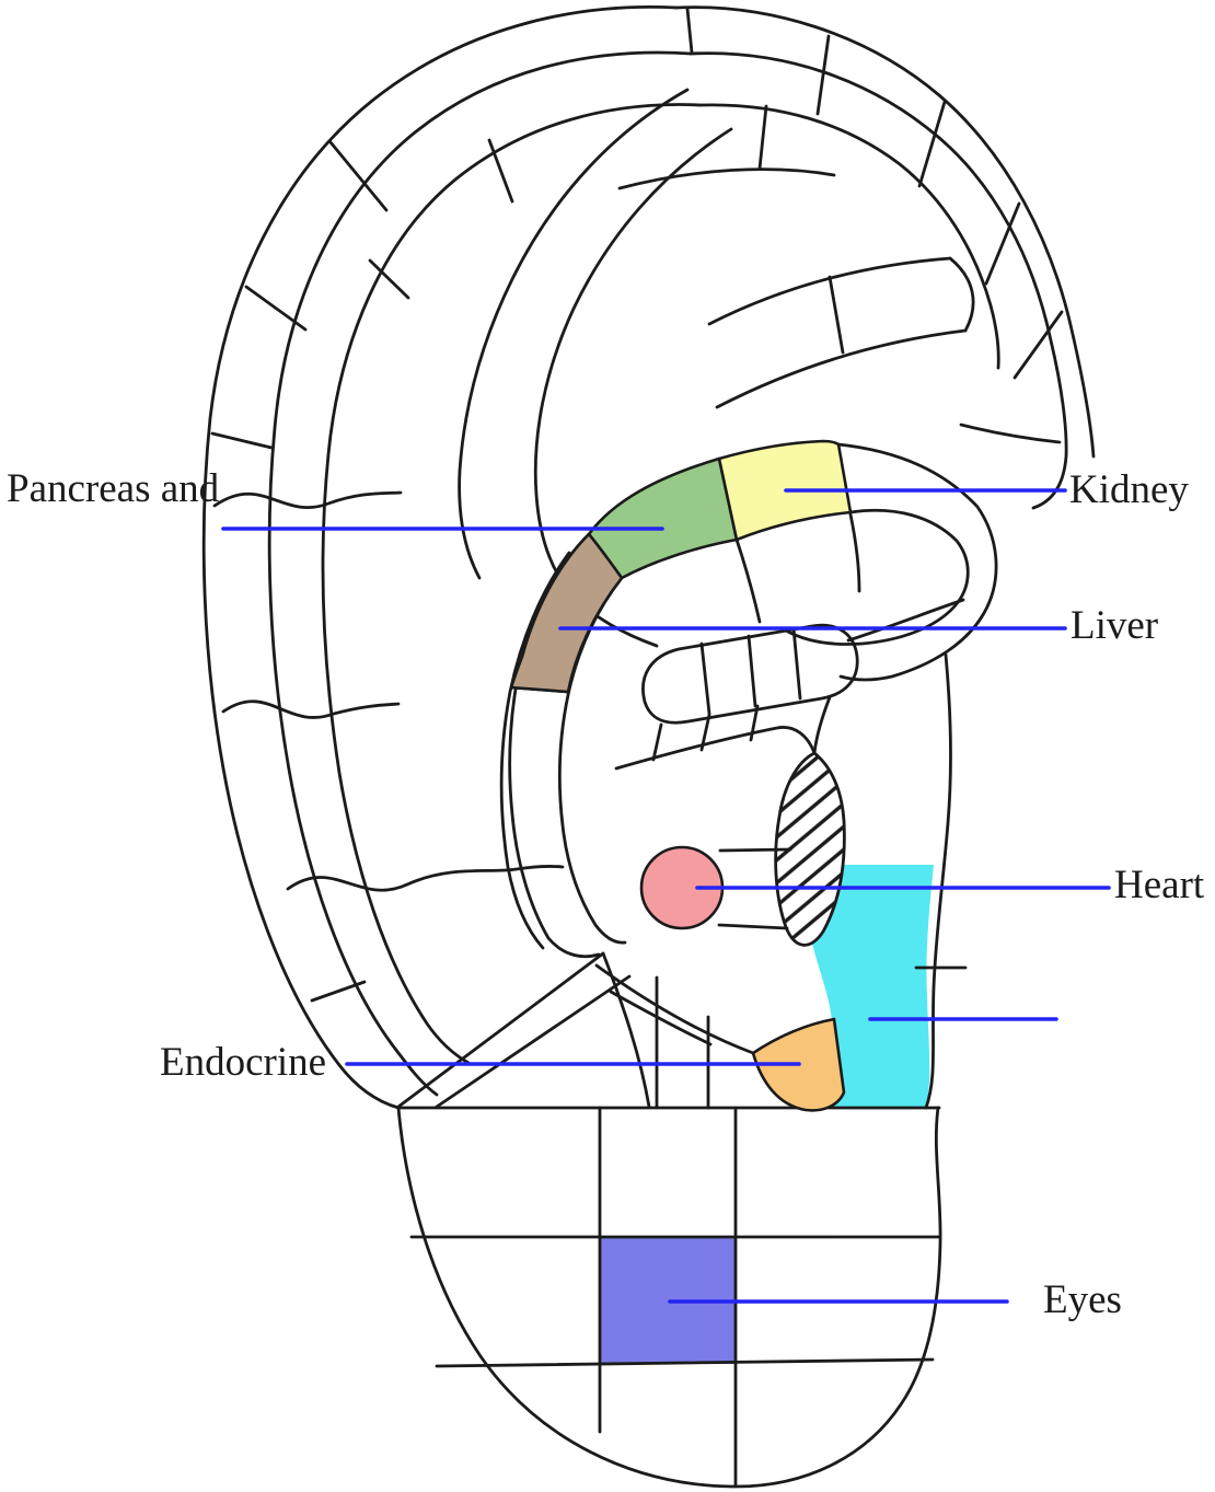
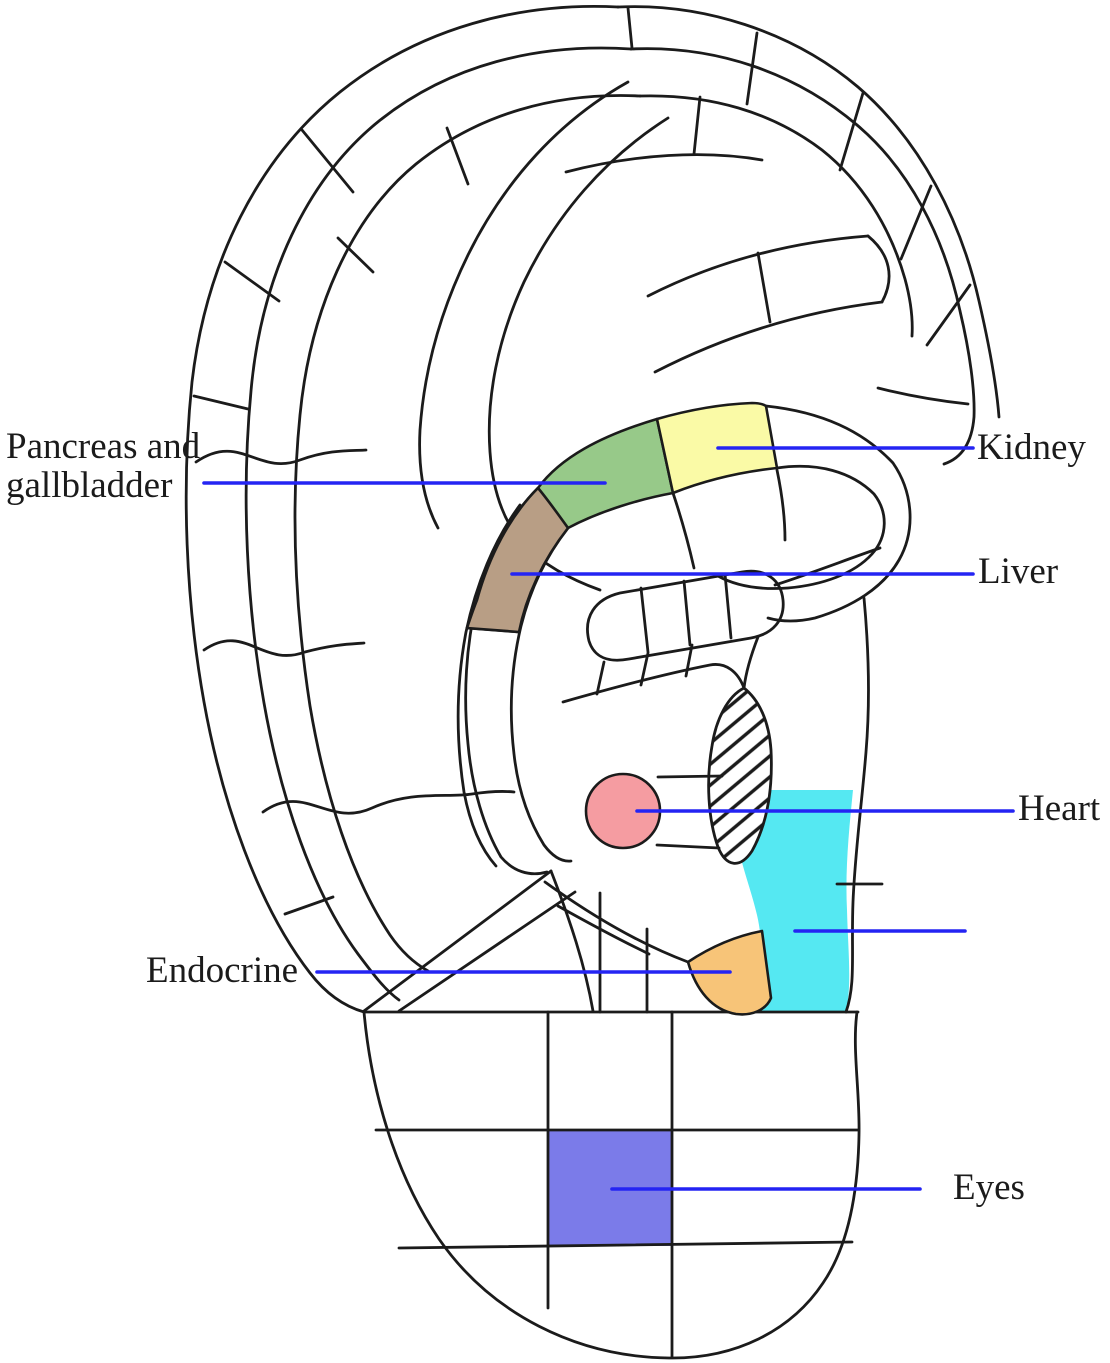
  Pancreas and
+ gallbladder
  Kidney
  Liver
  Heart
  Endocrine
  Eyes
